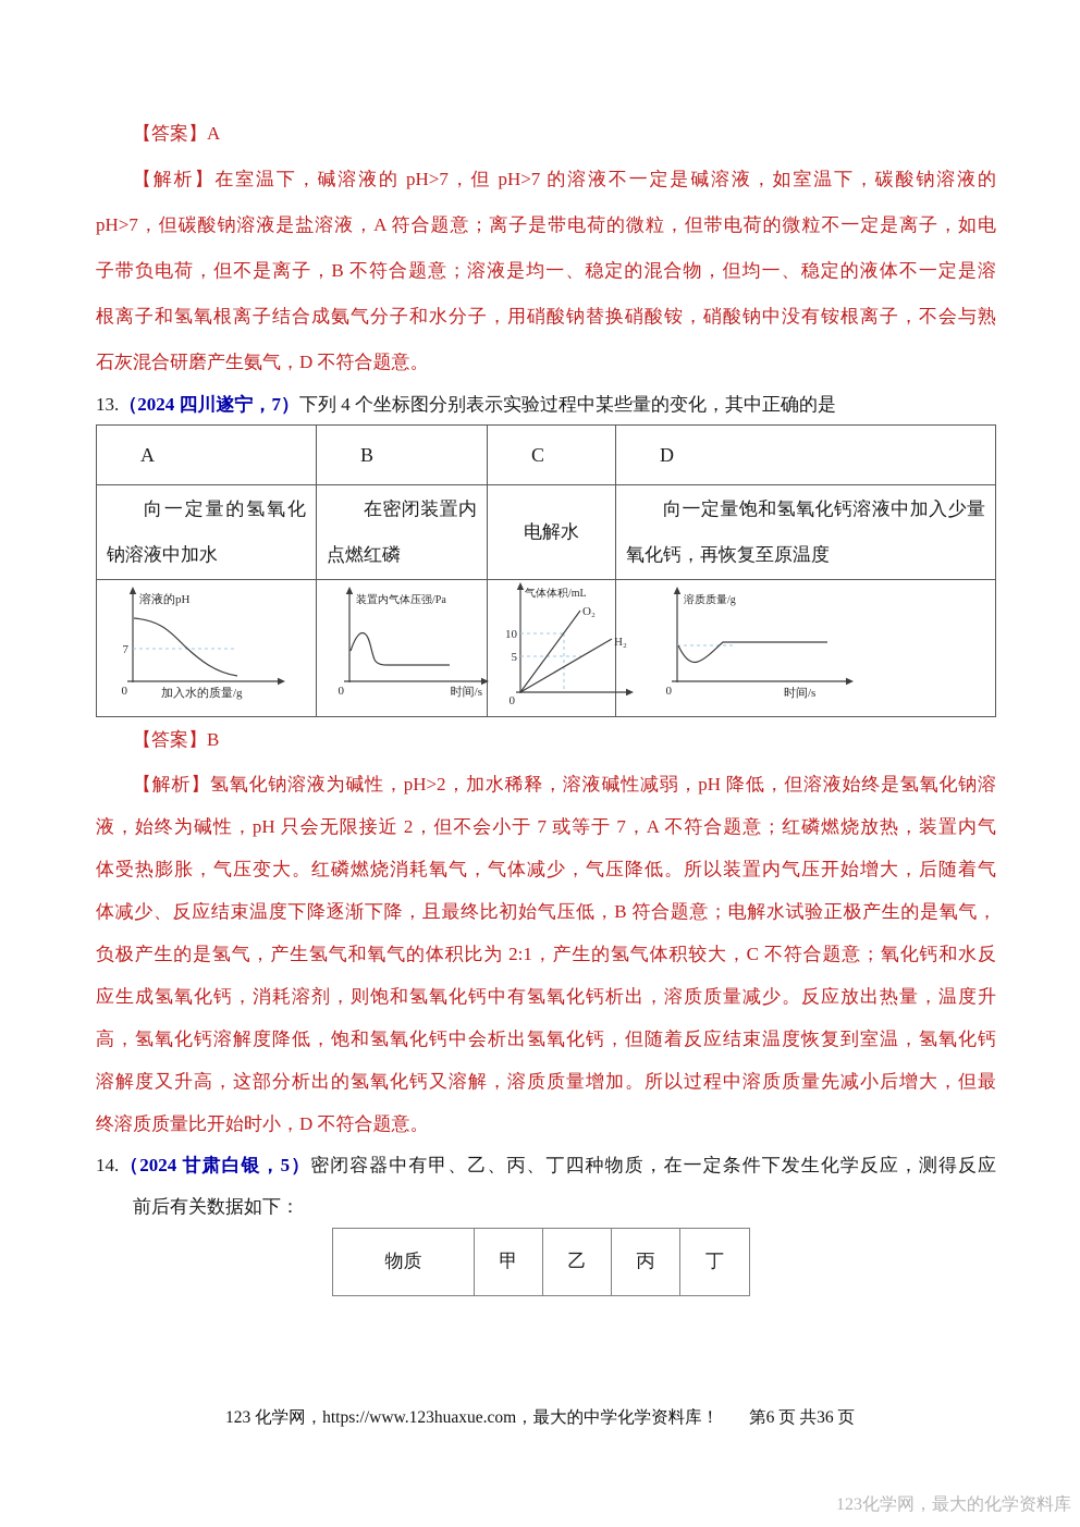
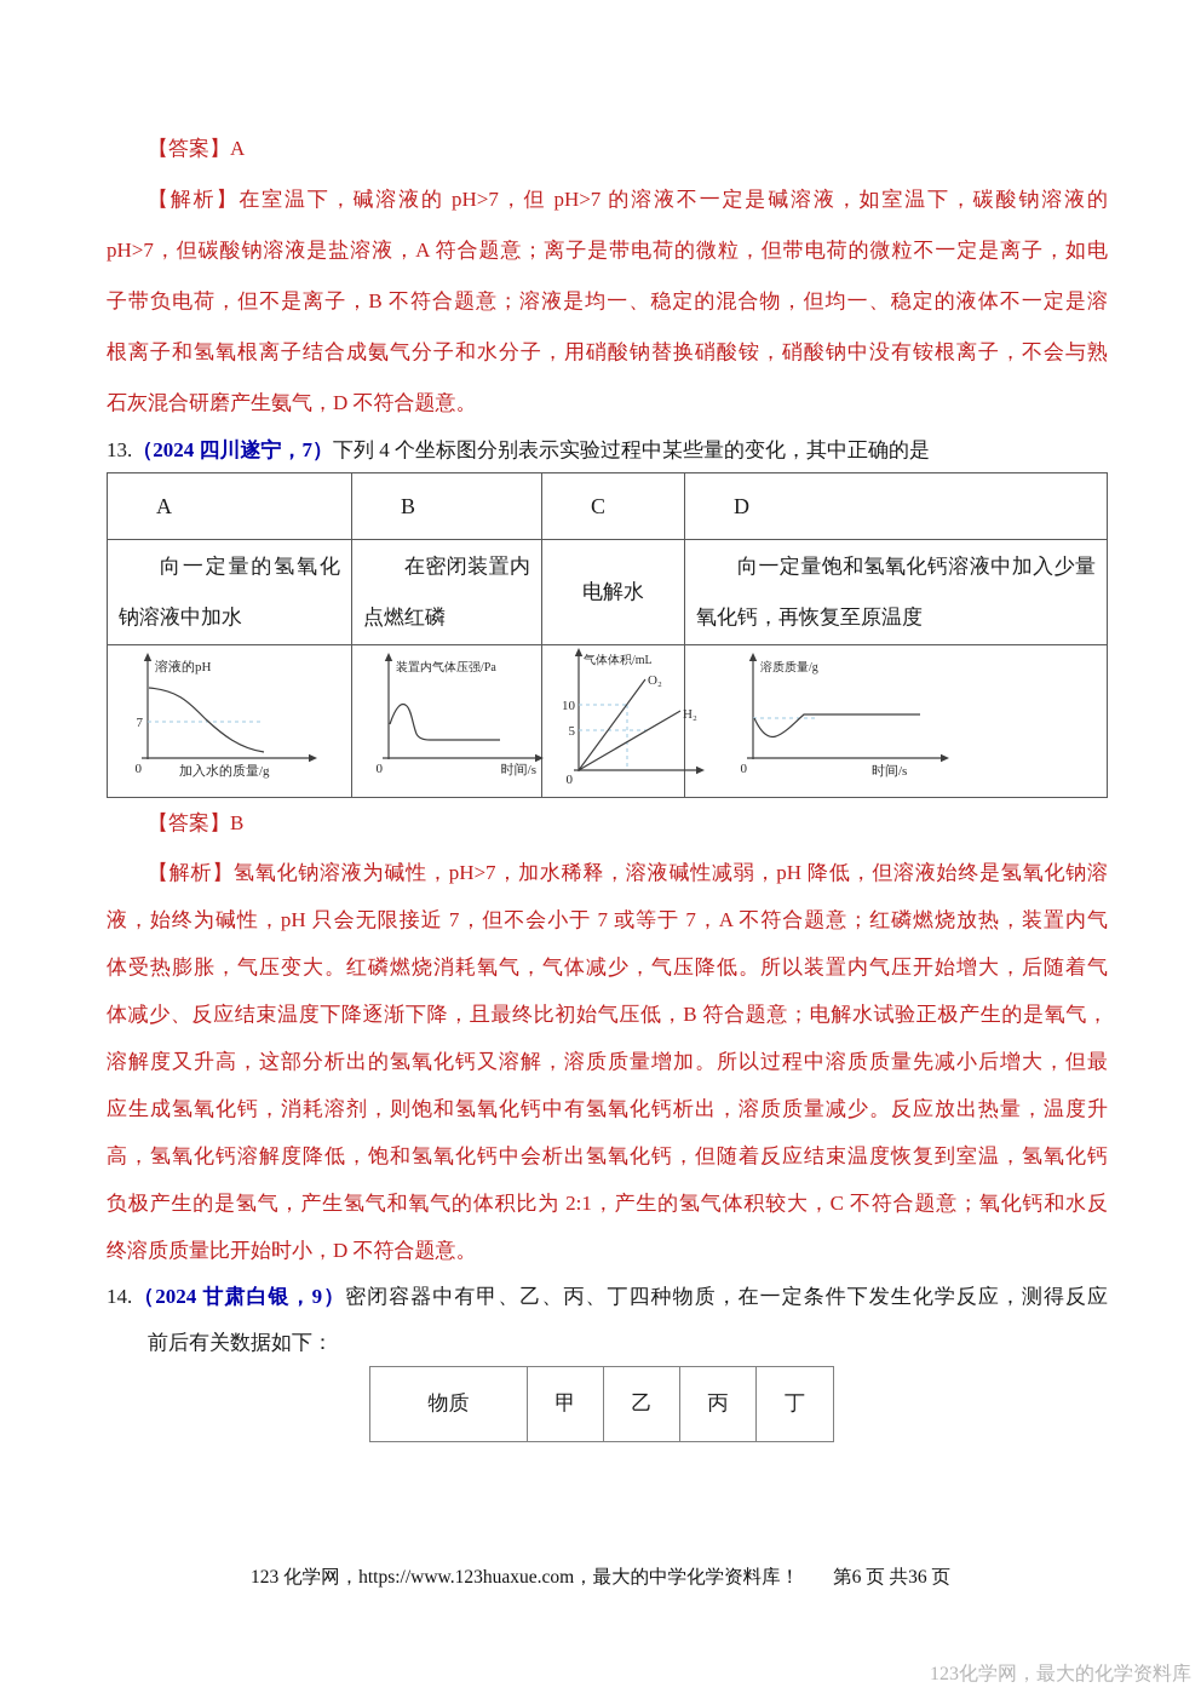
  【答案】A
  【解析】在室温下，碱溶液的 pH>7，但 pH>7 的溶液不一定是碱溶液，如室温下，碳酸钠溶液的
  pH>7，但碳酸钠溶液是盐溶液，A 符合题意；离子是带电荷的微粒，但带电荷的微粒不一定是离子，如电
  子带负电荷，但不是离子，B 不符合题意；溶液是均一、稳定的混合物，但均一、稳定的液体不一定是溶
  根离子和氢氧根离子结合成氨气分子和水分子，用硝酸钠替换硝酸铵，硝酸钠中没有铵根离子，不会与熟
  石灰混合研磨产生氨气，D 不符合题意。
  13.（2024 四川遂宁，7）下列 4 个坐标图分别表示实验过程中某些量的变化，其中正确的是
  A	B	C	D
  向一定量的氢氧化钠溶液中加水	在密闭装置内点燃红磷	电解水	向一定量饱和氢氧化钙溶液中加入少量氧化钙，再恢复至原温度
  溶液的pH 7 0 加入水的质量/g	装置内气体压强/Pa 0 时间/s	气体体积/mL 10 5 O₂ H₂ 0	溶质质量/g 0 时间/s
  【答案】B
- 【解析】氢氧化钠溶液为碱性，pH>2，加水稀释，溶液碱性减弱，pH 降低，但溶液始终是氢氧化钠溶
+ 【解析】氢氧化钠溶液为碱性，pH>7，加水稀释，溶液碱性减弱，pH 降低，但溶液始终是氢氧化钠溶
- 液，始终为碱性，pH 只会无限接近 2，但不会小于 7 或等于 7，A 不符合题意；红磷燃烧放热，装置内气
+ 液，始终为碱性，pH 只会无限接近 7，但不会小于 7 或等于 7，A 不符合题意；红磷燃烧放热，装置内气
  体受热膨胀，气压变大。红磷燃烧消耗氧气，气体减少，气压降低。所以装置内气压开始增大，后随着气
  体减少、反应结束温度下降逐渐下降，且最终比初始气压低，B 符合题意；电解水试验正极产生的是氧气，
- 负极产生的是氢气，产生氢气和氧气的体积比为 2:1，产生的氢气体积较大，C 不符合题意；氧化钙和水反
+ 溶解度又升高，这部分析出的氢氧化钙又溶解，溶质质量增加。所以过程中溶质质量先减小后增大，但最
  应生成氢氧化钙，消耗溶剂，则饱和氢氧化钙中有氢氧化钙析出，溶质质量减少。反应放出热量，温度升
  高，氢氧化钙溶解度降低，饱和氢氧化钙中会析出氢氧化钙，但随着反应结束温度恢复到室温，氢氧化钙
- 溶解度又升高，这部分析出的氢氧化钙又溶解，溶质质量增加。所以过程中溶质质量先减小后增大，但最
+ 负极产生的是氢气，产生氢气和氧气的体积比为 2:1，产生的氢气体积较大，C 不符合题意；氧化钙和水反
  终溶质质量比开始时小，D 不符合题意。
- 14.（2024 甘肃白银，5）密闭容器中有甲、乙、丙、丁四种物质，在一定条件下发生化学反应，测得反应
+ 14.（2024 甘肃白银，9）密闭容器中有甲、乙、丙、丁四种物质，在一定条件下发生化学反应，测得反应
  前后有关数据如下：
  物质	甲	乙	丙	丁
  123 化学网，https://www.123huaxue.com，最大的中学化学资料库！ 第6 页 共36 页
  123化学网，最大的化学资料库
